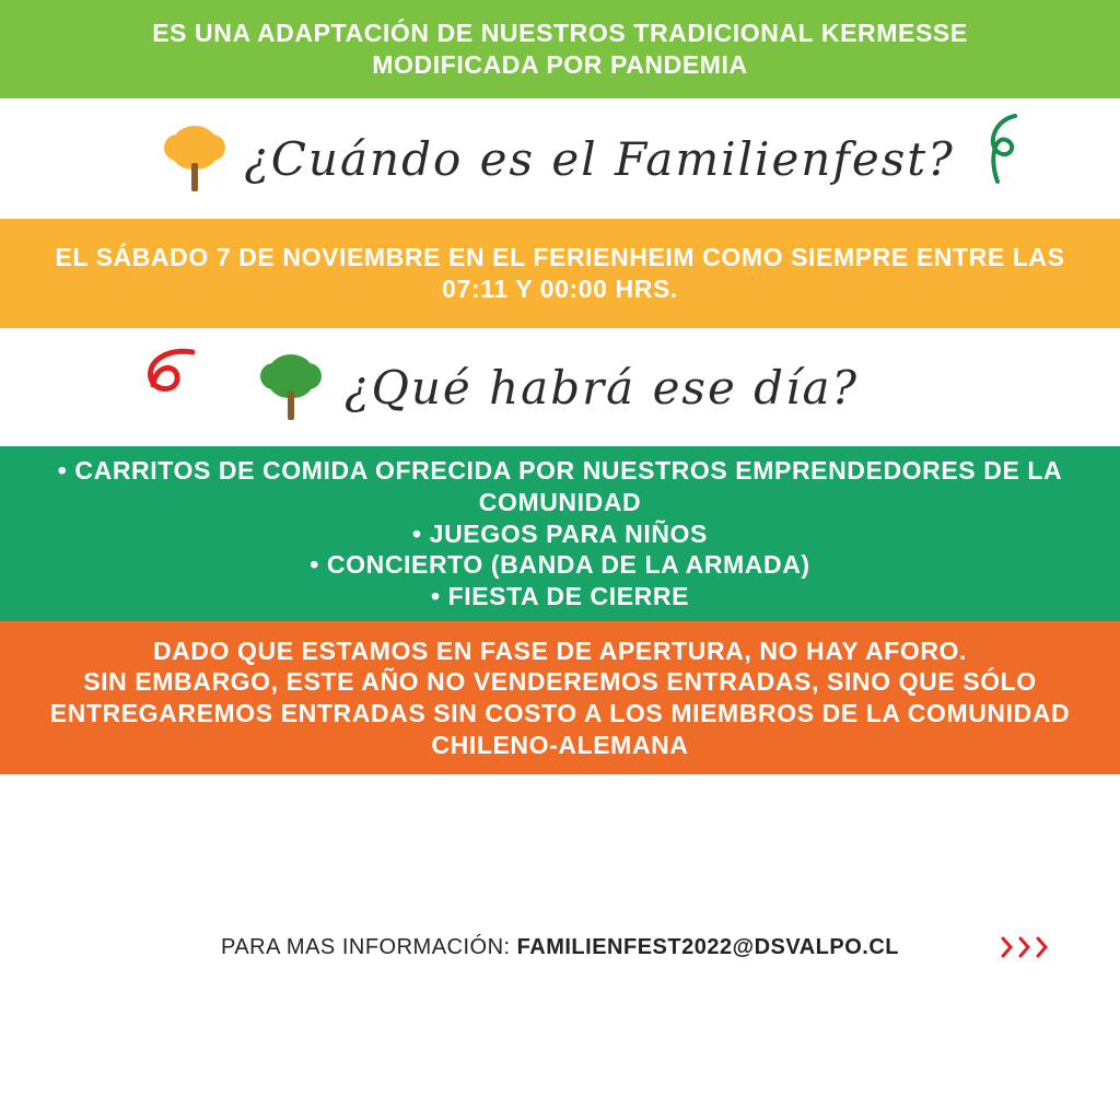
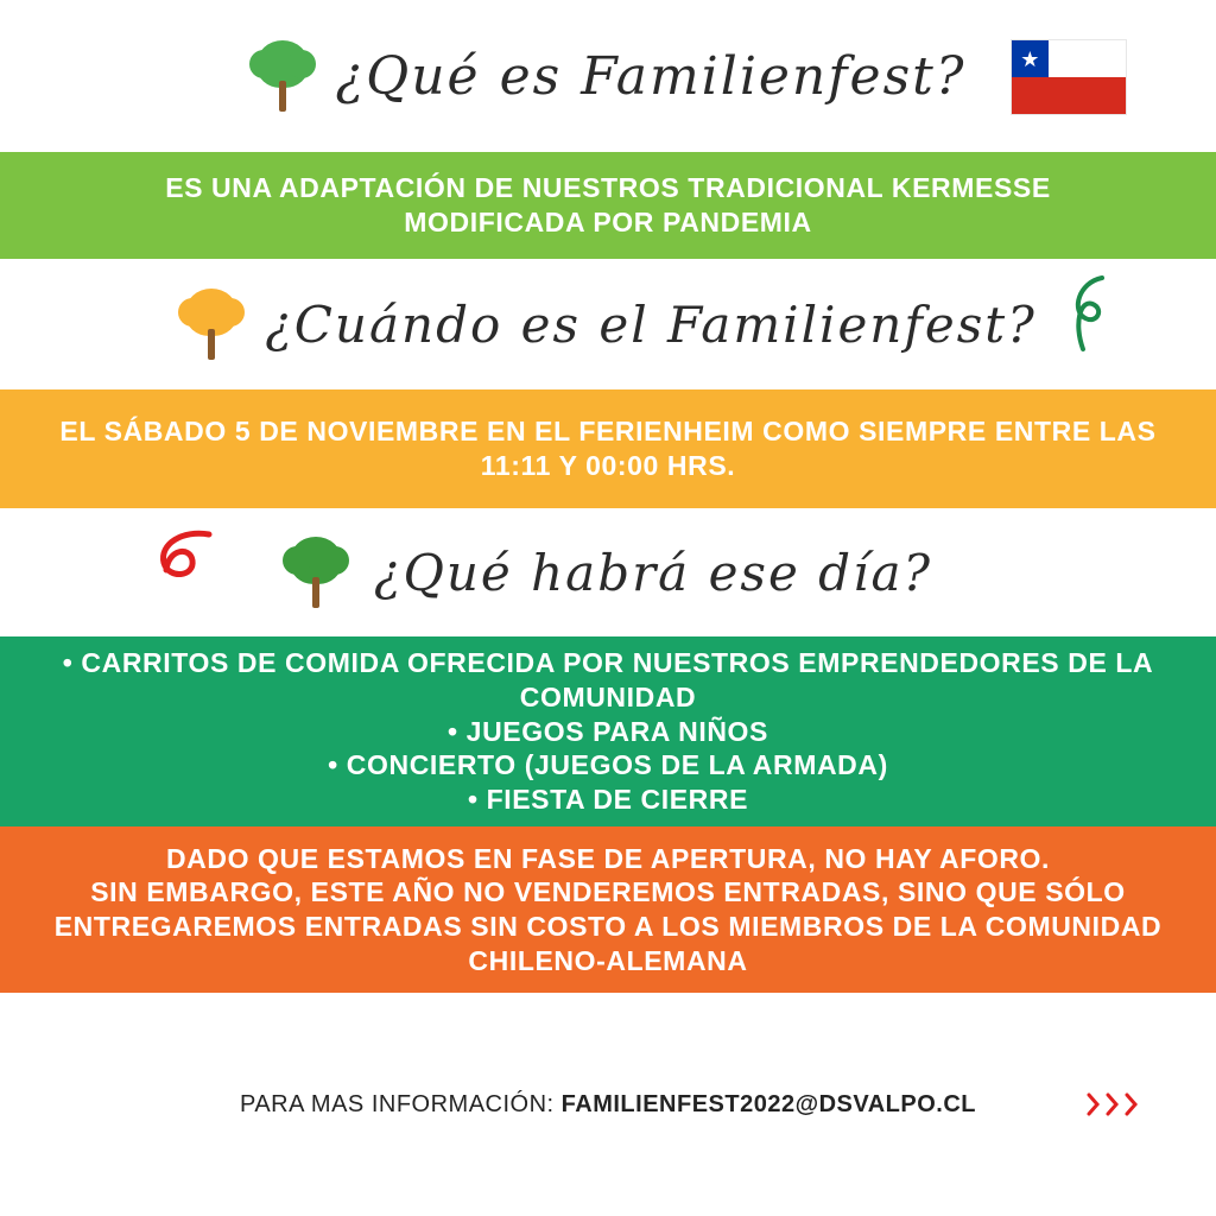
+ ¿Qué es Familienfest?
+ ★
  ES UNA ADAPTACIÓN DE NUESTROS TRADICIONAL KERMESSE
  MODIFICADA POR PANDEMIA
  ¿Cuándo es el Familienfest?
- EL SÁBADO 7 DE NOVIEMBRE EN EL FERIENHEIM COMO SIEMPRE ENTRE LAS
+ EL SÁBADO 5 DE NOVIEMBRE EN EL FERIENHEIM COMO SIEMPRE ENTRE LAS
- 07:11 Y 00:00 HRS.
+ 11:11 Y 00:00 HRS.
  ¿Qué habrá ese día?
  • CARRITOS DE COMIDA OFRECIDA POR NUESTROS EMPRENDEDORES DE LA
  COMUNIDAD
  • JUEGOS PARA NIÑOS
- • CONCIERTO (BANDA DE LA ARMADA)
+ • CONCIERTO (JUEGOS DE LA ARMADA)
  • FIESTA DE CIERRE
  DADO QUE ESTAMOS EN FASE DE APERTURA, NO HAY AFORO.
  SIN EMBARGO, ESTE AÑO NO VENDEREMOS ENTRADAS, SINO QUE SÓLO
  ENTREGAREMOS ENTRADAS SIN COSTO A LOS MIEMBROS DE LA COMUNIDAD
  CHILENO-ALEMANA
  PARA MAS INFORMACIÓN: FAMILIENFEST2022@DSVALPO.CL
